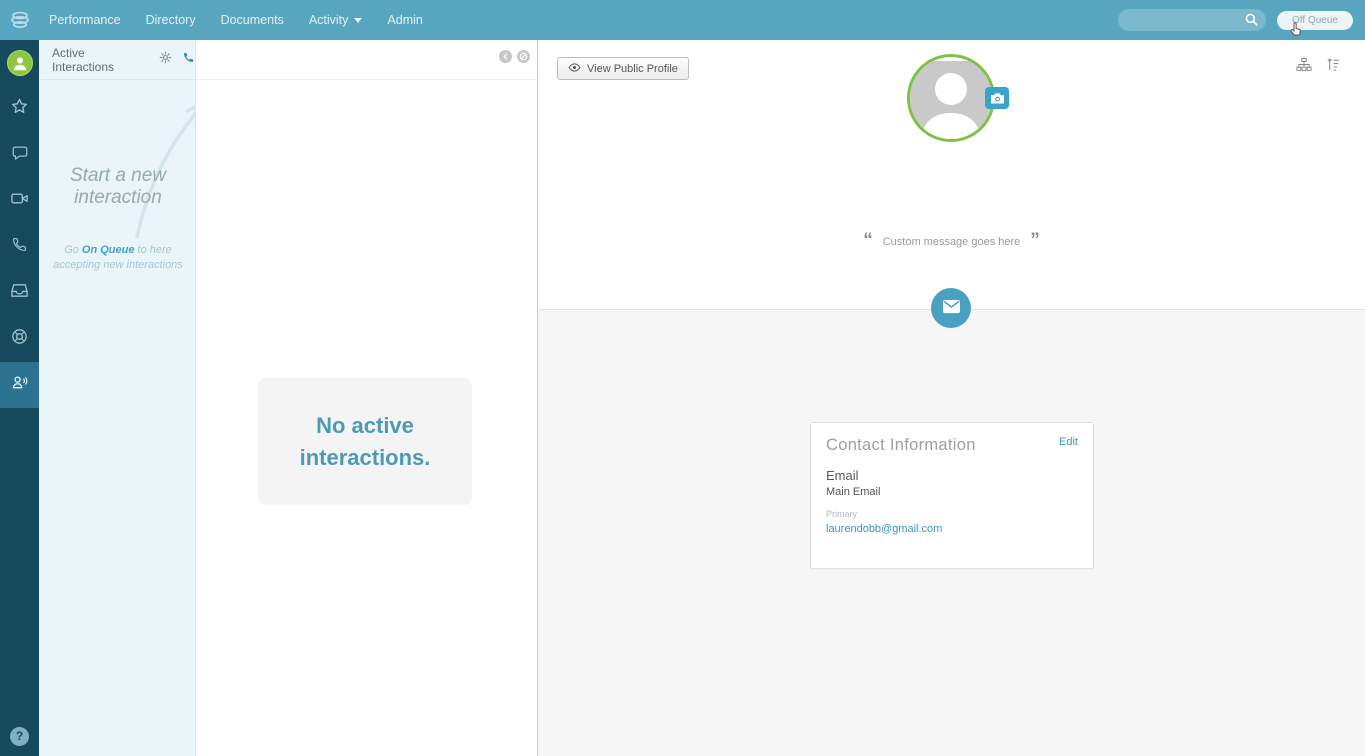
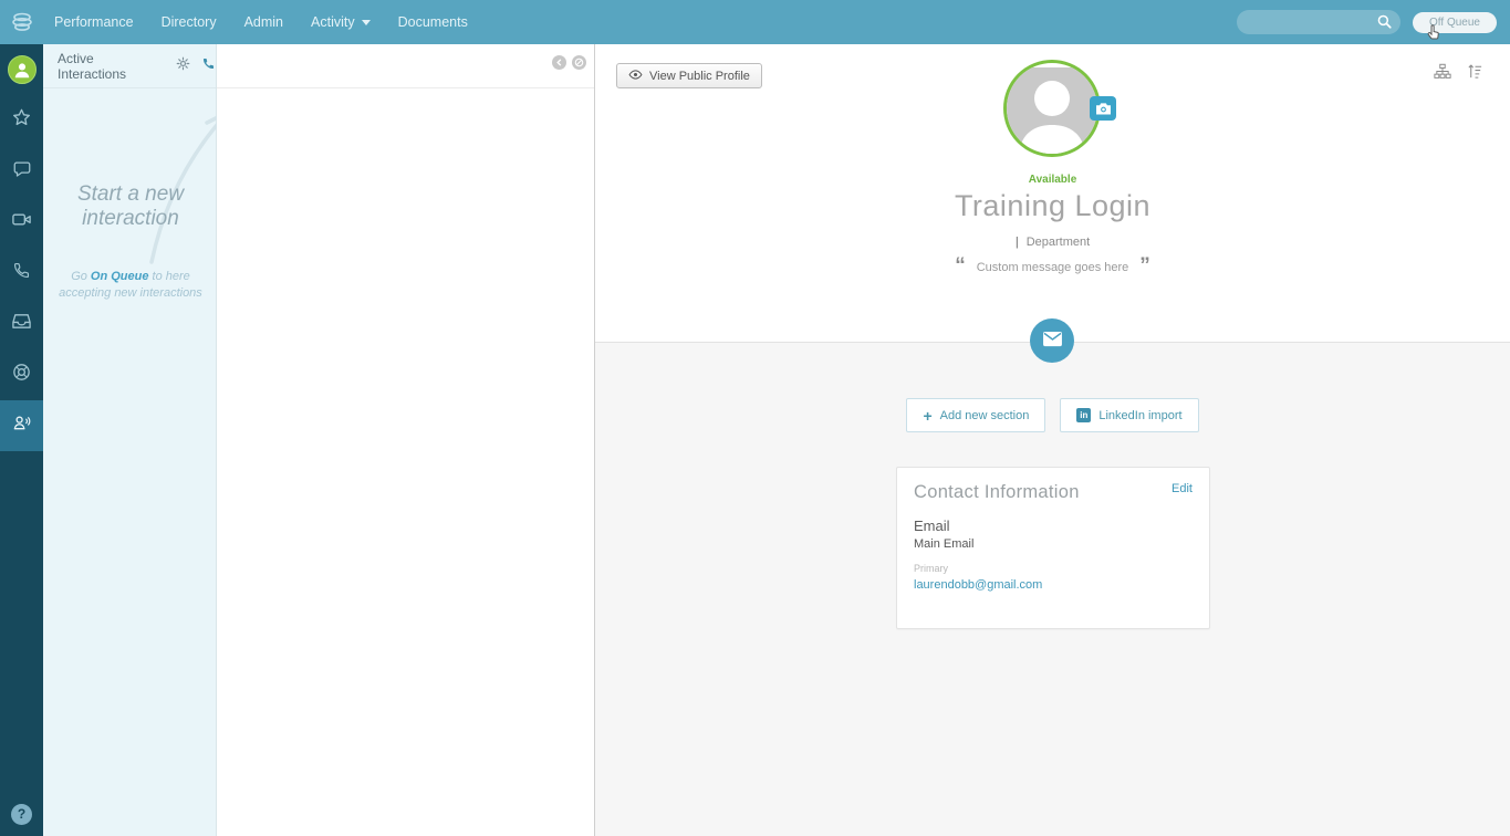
  Performance
  Directory
- Documents
+ Admin
  Activity
- Admin
+ Documents
  Off Queue
  ?
  Active Interactions
  Start a new interaction
  Go On Queue to here accepting new interactions
- No active interactions.
  View Public Profile
+ Available
+ Training Login
+ | Department
  “
  Custom message goes here
  ”
+ +
+ Add new section
+ in
+ LinkedIn import
  Contact Information
  Edit
  Email
  Main Email
  Primary
  laurendobb@gmail.com
